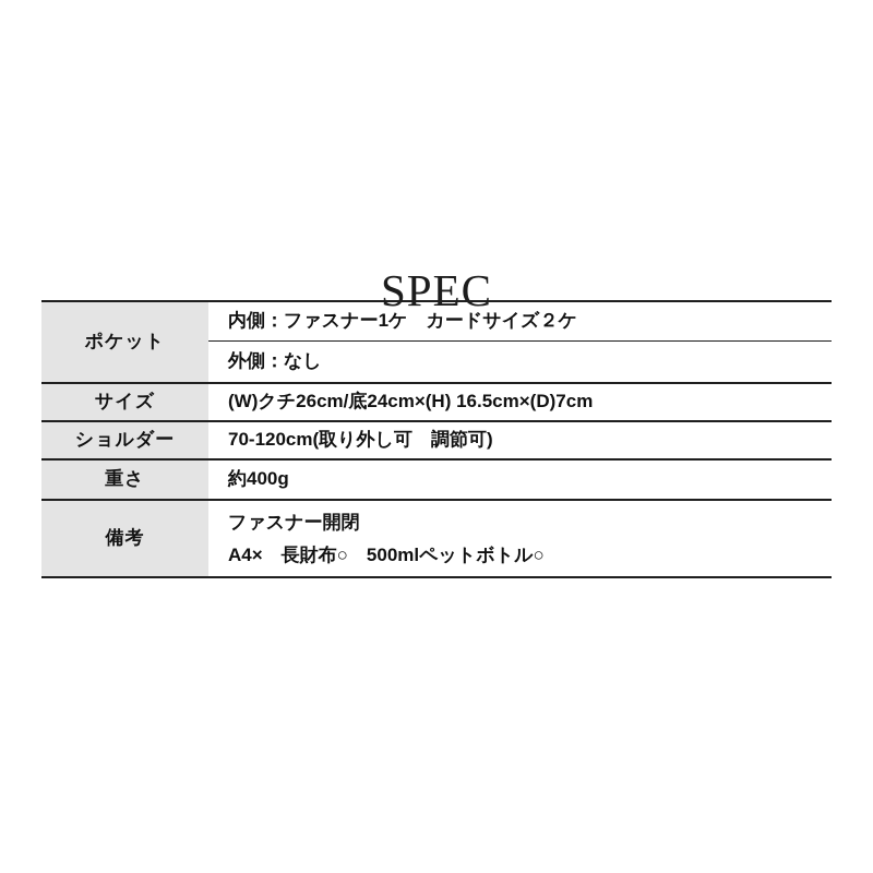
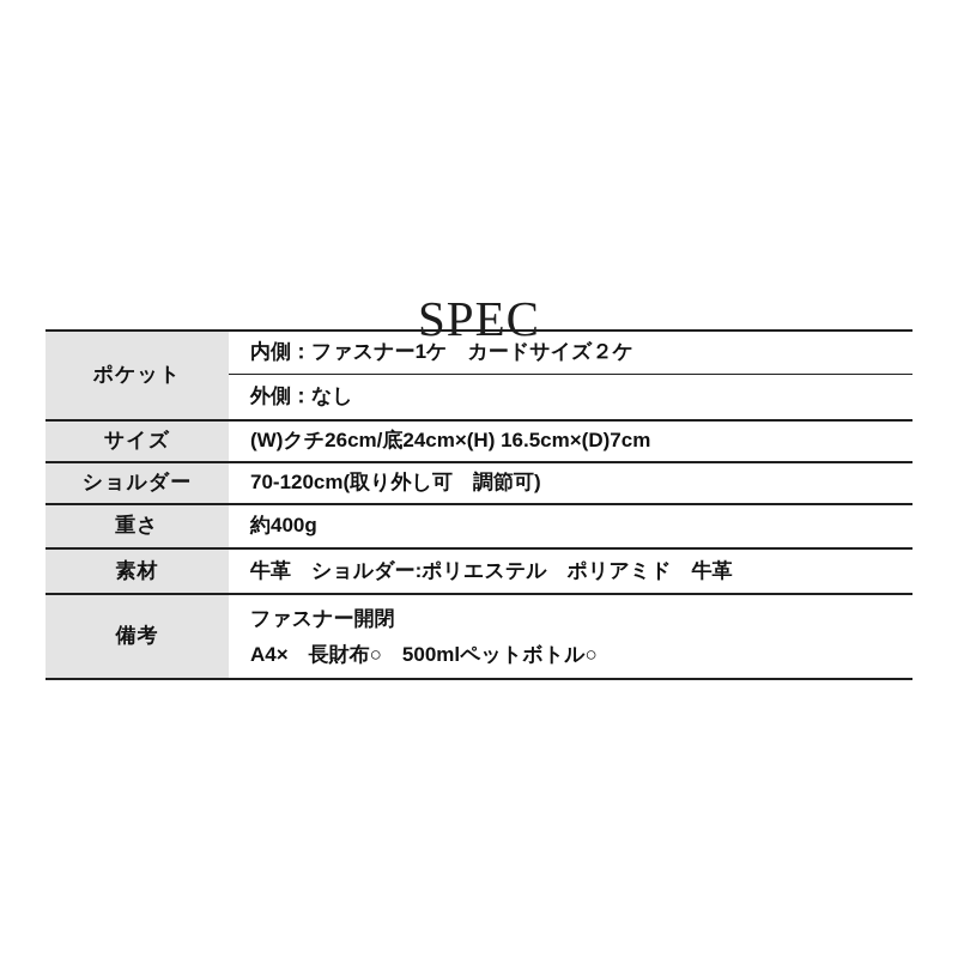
  SPEC
  ポケット
  内側：ファスナー1ケ カードサイズ２ケ
  外側：なし
  サイズ
  (W)クチ26cm/底24cm×(H) 16.5cm×(D)7cm
  ショルダー
  70-120cm(取り外し可 調節可)
  重さ
  約400g
+ 素材
+ 牛革 ショルダー:ポリエステル ポリアミド 牛革
  備考
  ファスナー開閉
  A4× 長財布○ 500mlペットボトル○
